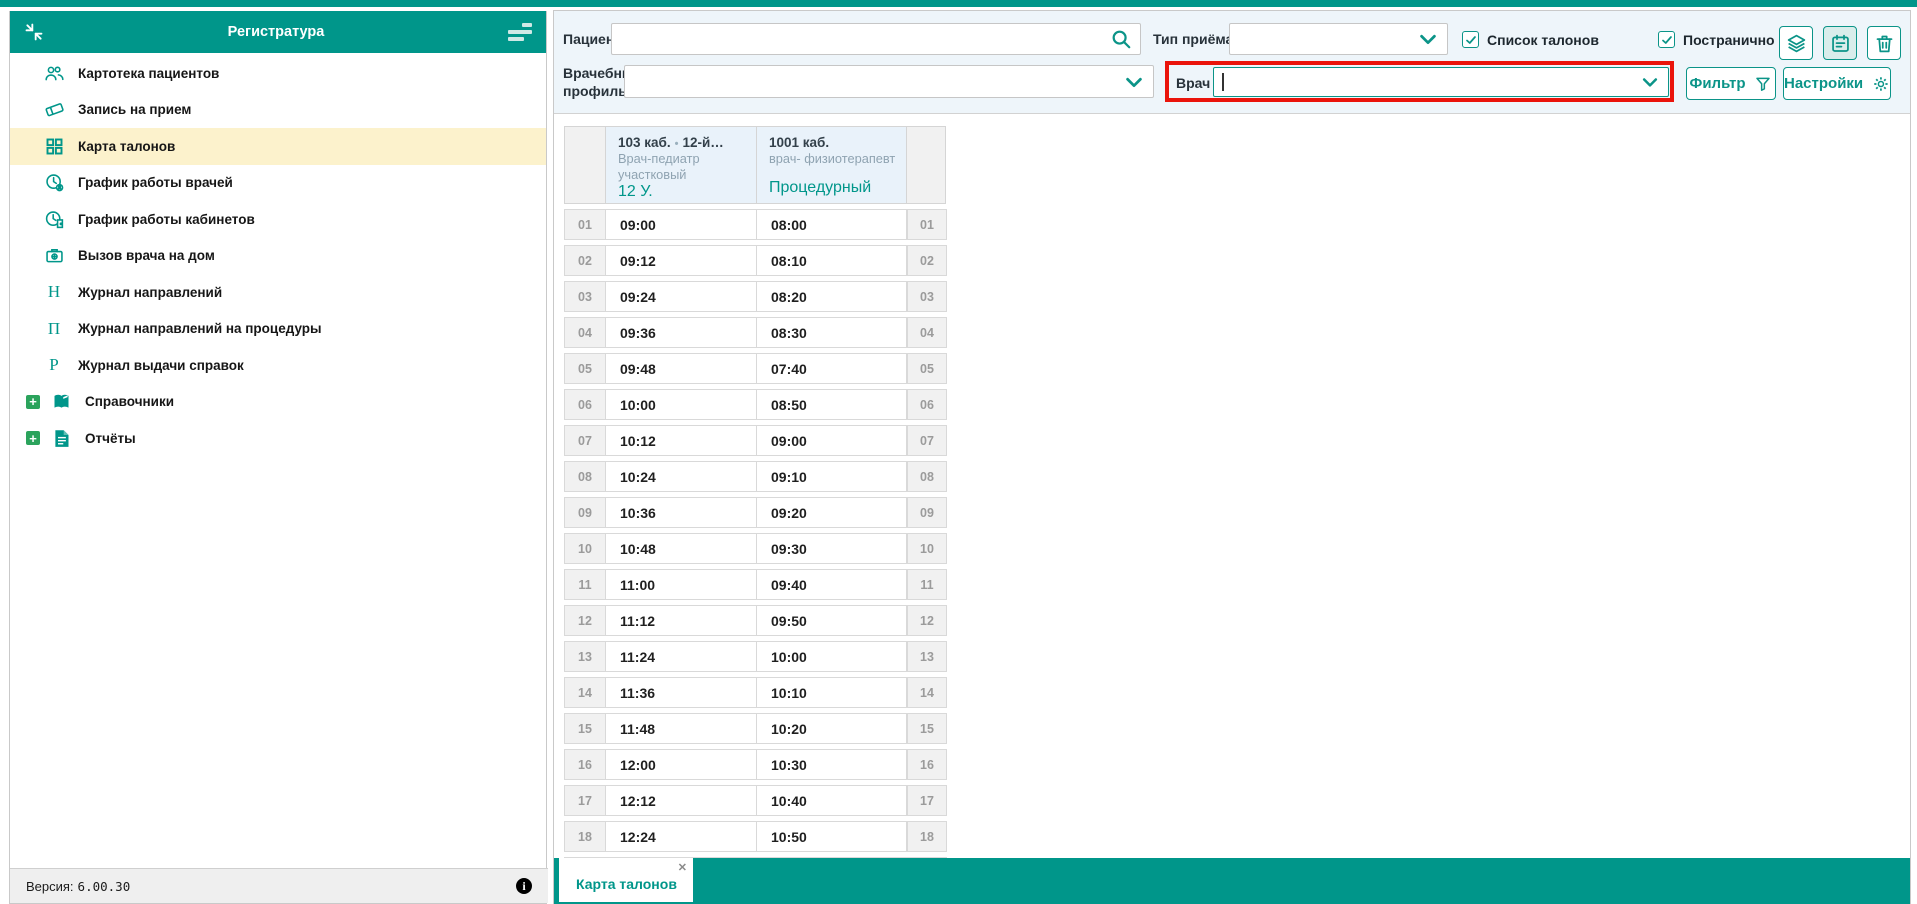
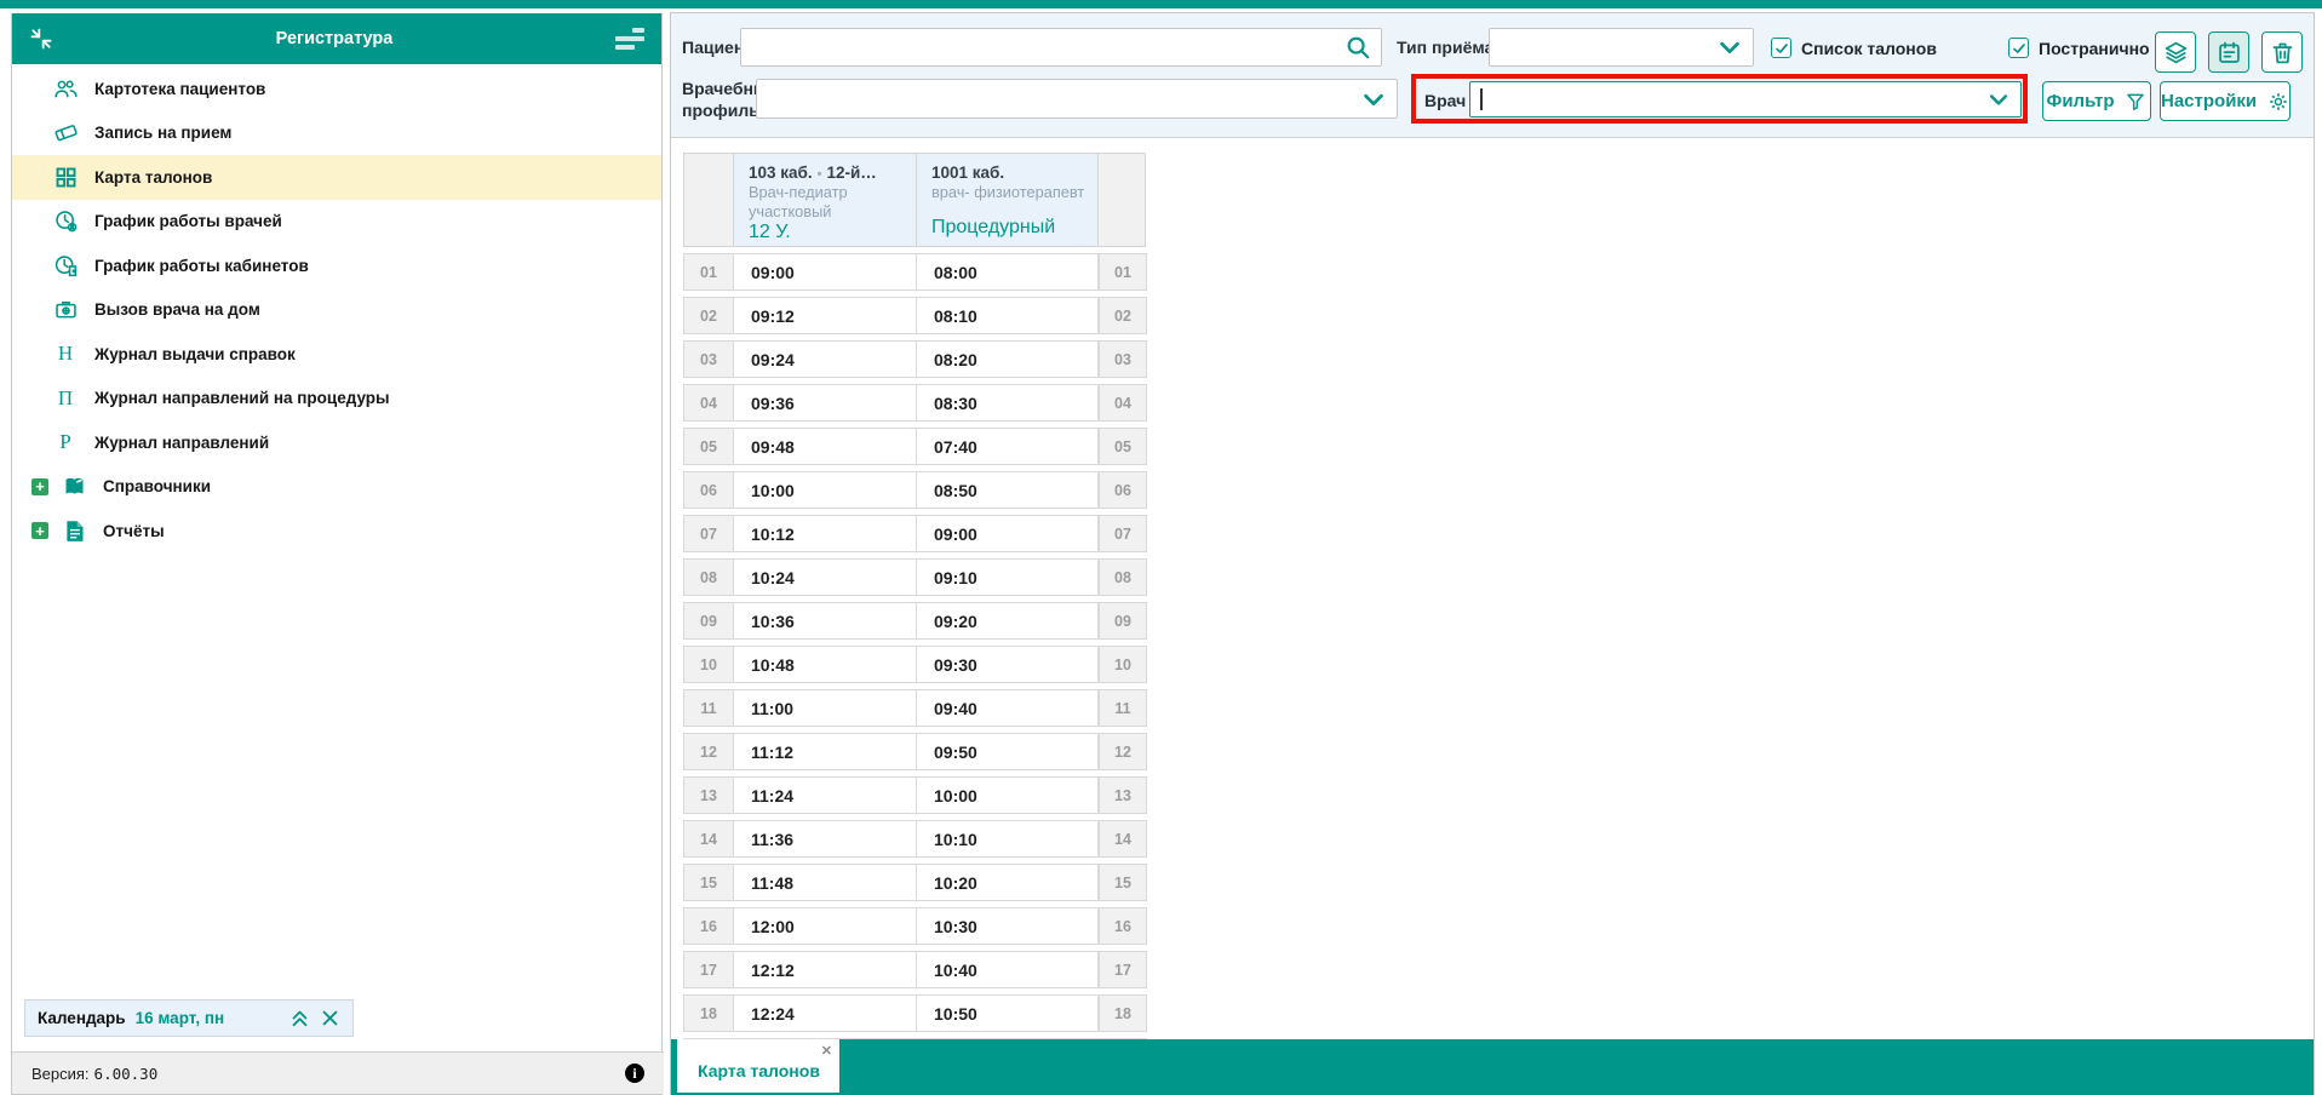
  Регистратура
  Картотека пациентов
  Запись на прием
  Карта талонов
  График работы врачей
  График работы кабинетов
  Вызов врача на дом
  Н
- Журнал направлений
+ Журнал выдачи справок
  П
  Журнал направлений на процедуры
  Р
- Журнал выдачи справок
+ Журнал направлений
  +
  Справочники
  +
  Отчёты
+ Календарь
+ 16 март, пн
  Версия:
  6.00.30
  i
  Пацие
  Тип приём
  Список талонов
  Постранично
  Врачебн профиль
  Врач
  Фильтр
  Настройки
  103 каб. • 12-й…
  Врач-педиатр участковый
  12 У.
  1001 каб.
  врач- физиотерапевт
  Процедурный
  01
  09:00
  08:00
  01
  02
  09:12
  08:10
  02
  03
  09:24
  08:20
  03
  04
  09:36
  08:30
  04
  05
  09:48
  07:40
  05
  06
  10:00
  08:50
  06
  07
  10:12
  09:00
  07
  08
  10:24
  09:10
  08
  09
  10:36
  09:20
  09
  10
  10:48
  09:30
  10
  11
  11:00
  09:40
  11
  12
  11:12
  09:50
  12
  13
  11:24
  10:00
  13
  14
  11:36
  10:10
  14
  15
  11:48
  10:20
  15
  16
  12:00
  10:30
  16
  17
  12:12
  10:40
  17
  18
  12:24
  10:50
  18
  Карта талонов
  ✕
